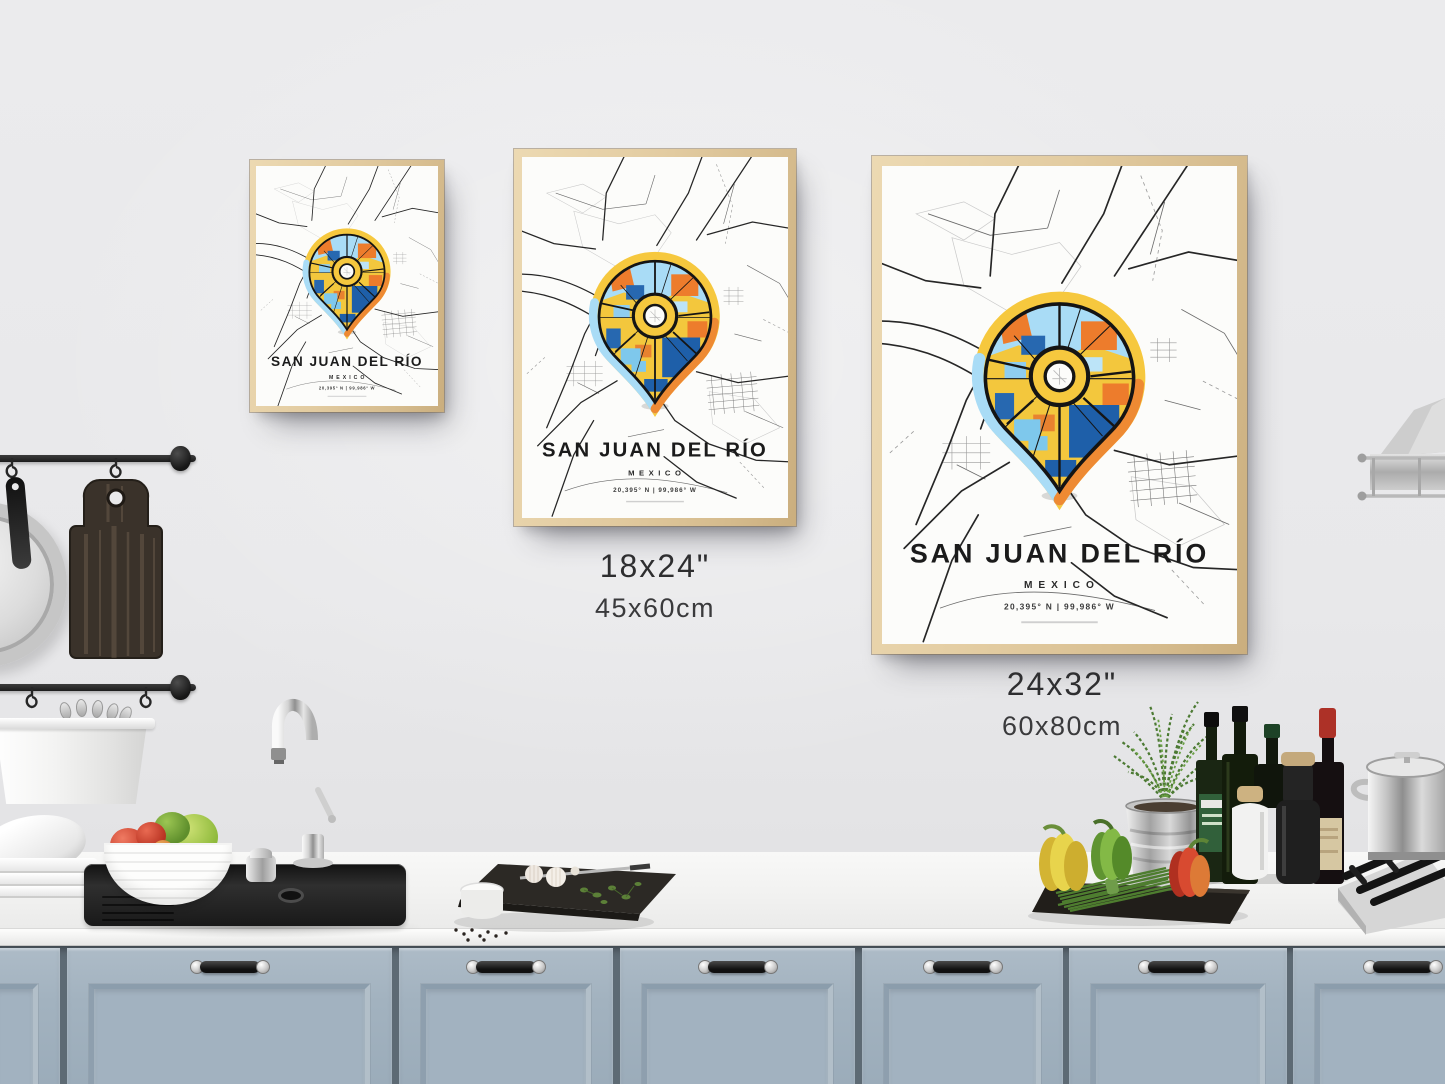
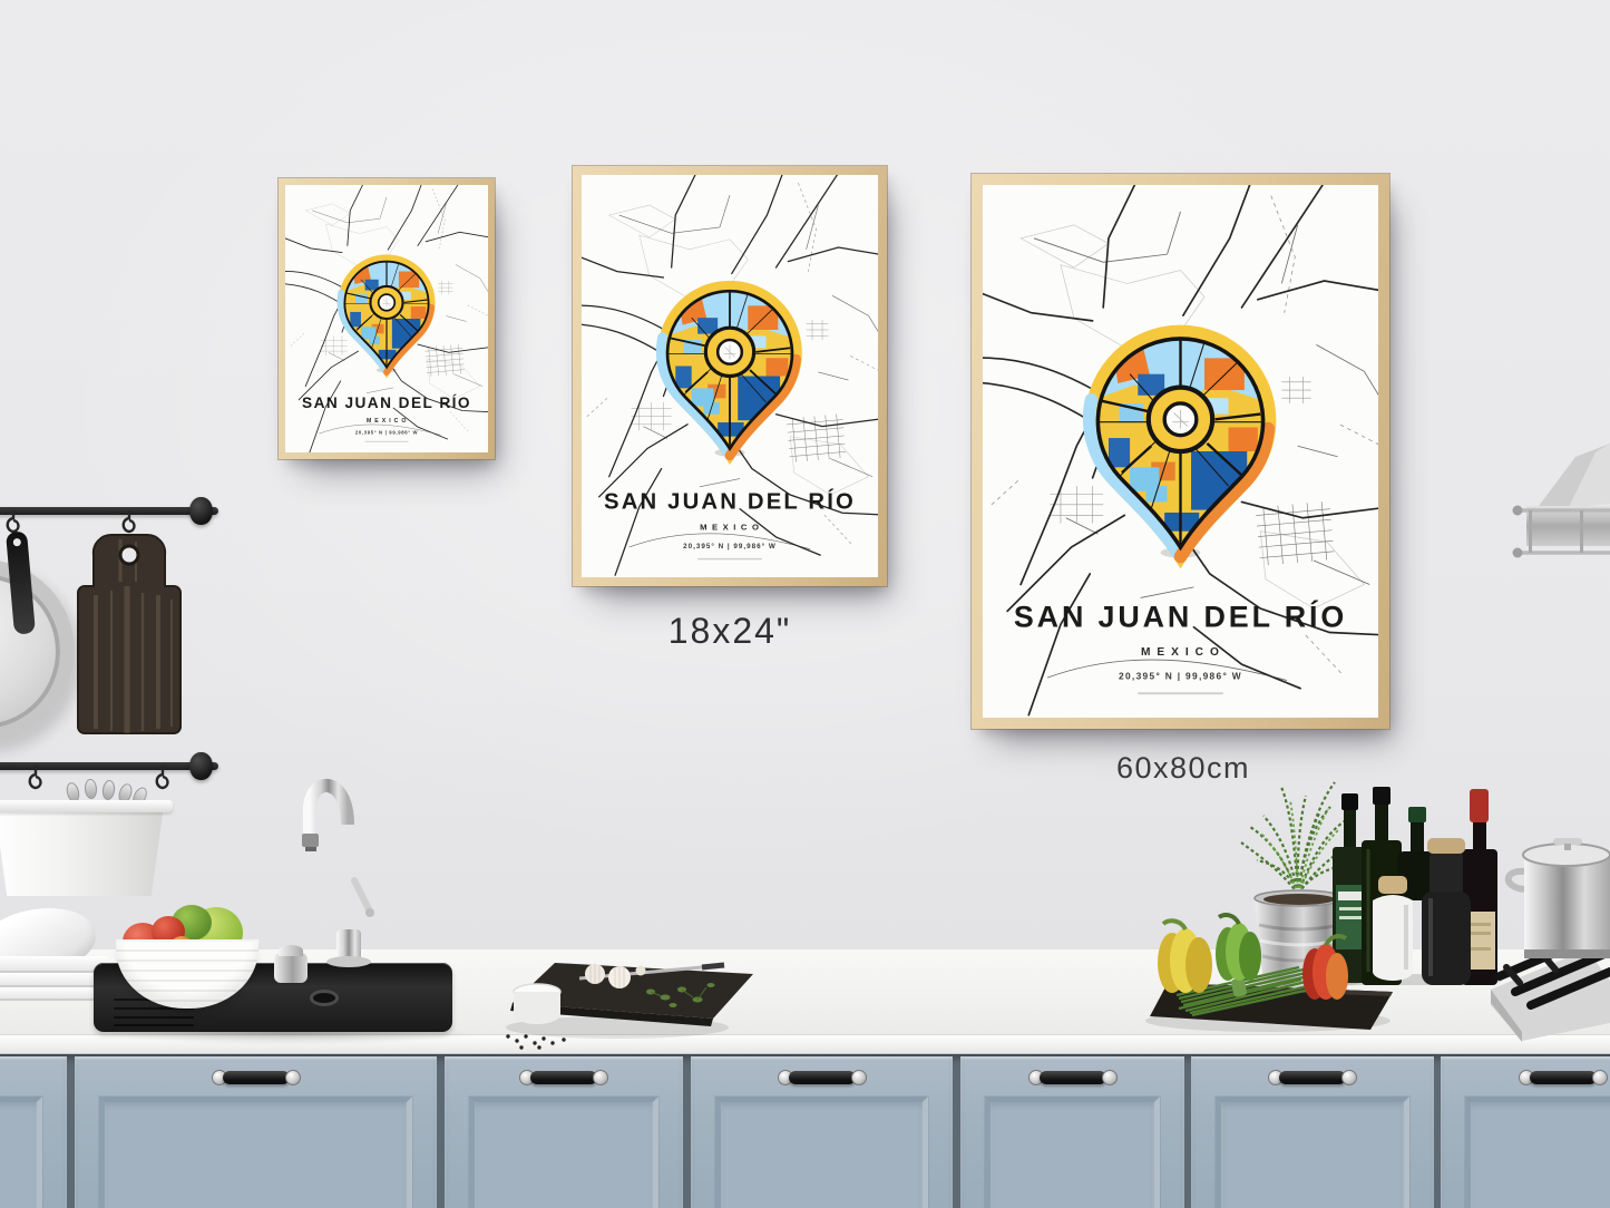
  18x24"
- 45x60cm
- 24x32"
  60x80cm
